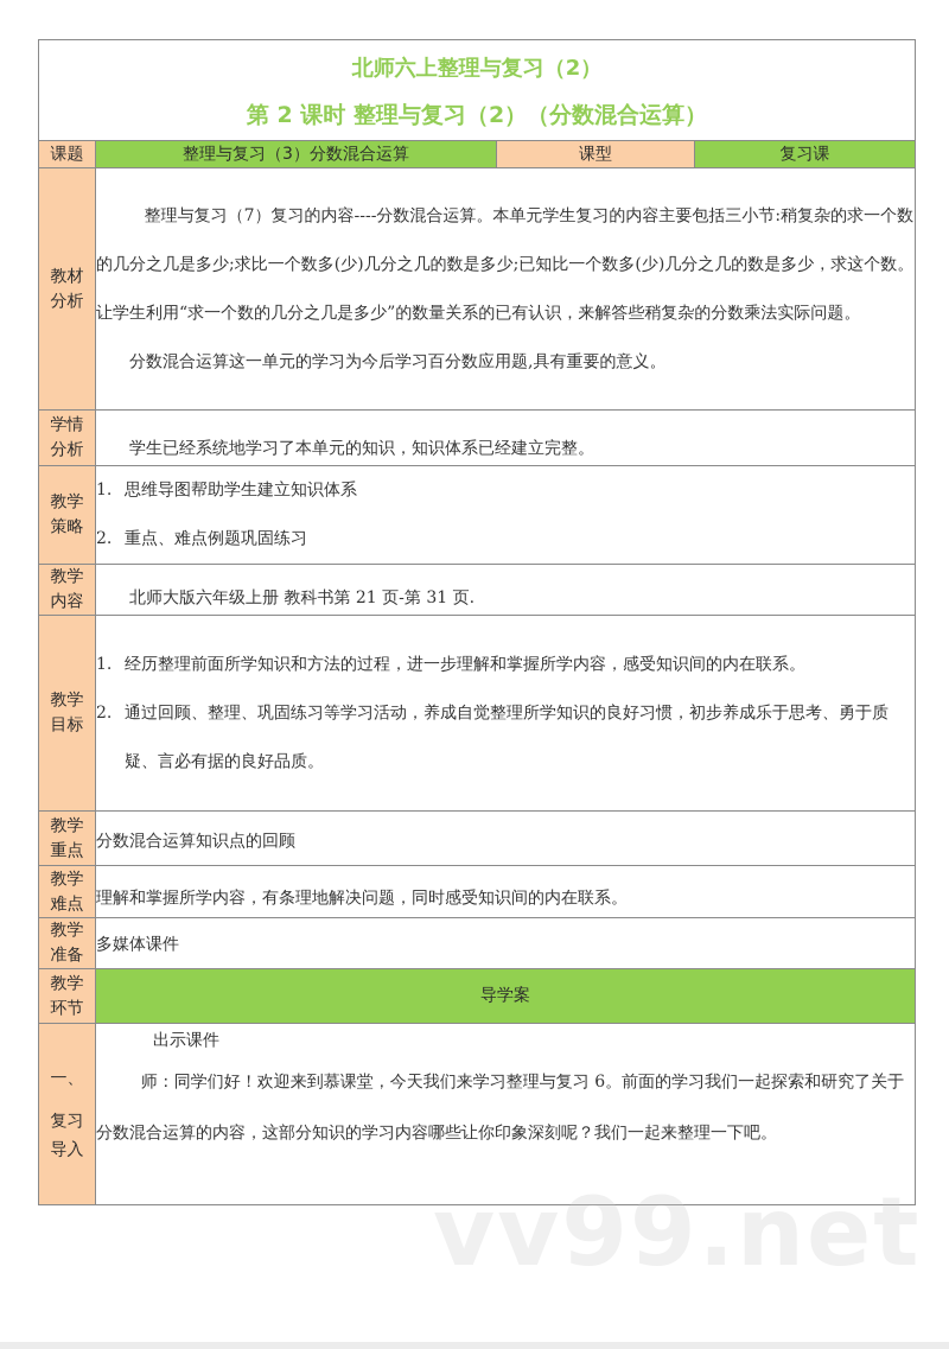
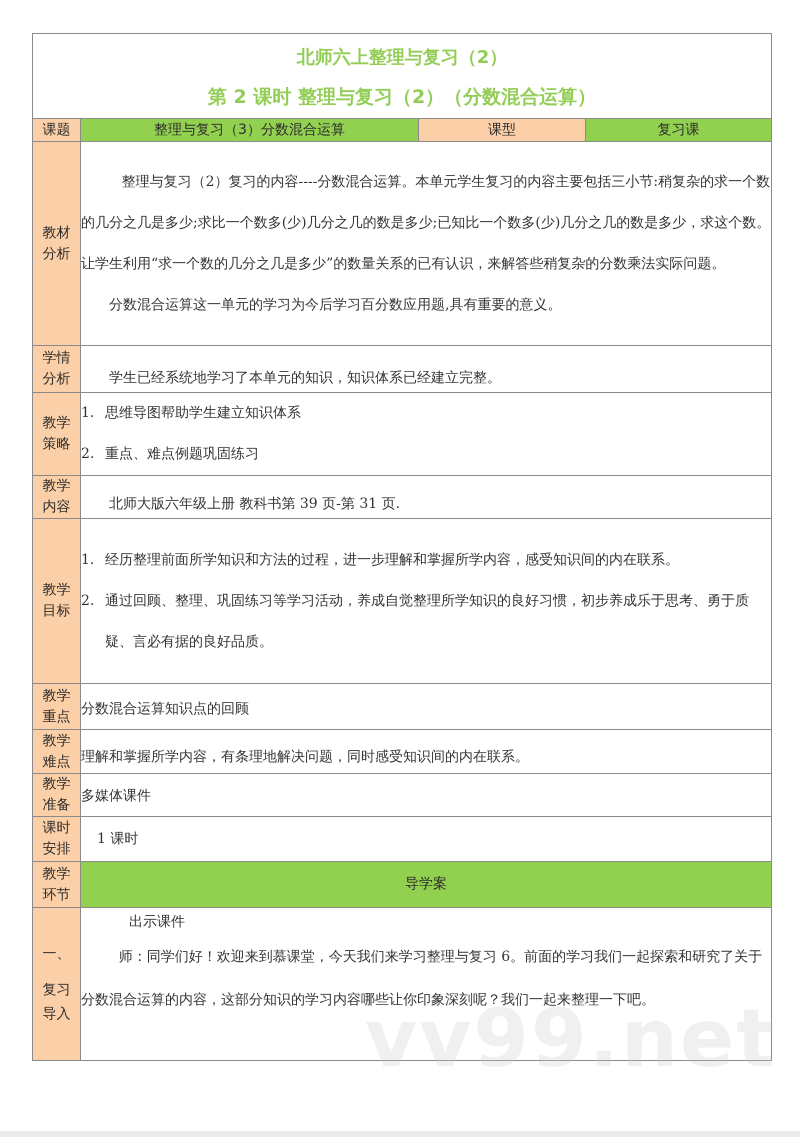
  北师六上整理与复习（2） 第 2 课时 整理与复习（2）（分数混合运算）
  课题	整理与复习（3）分数混合运算	课型	复习课
- 教材 分析	整理与复习（7）复习的内容----分数混合运算。本单元学生复习的内容主要包括三小节:稍复杂的求一个数的几分之几是多少;求比一个数多(少)几分之几的数是多少;已知比一个数多(少)几分之几的数是多少，求这个数。让学生利用“求一个数的几分之几是多少”的数量关系的已有认识，来解答些稍复杂的分数乘法实际问题。 分数混合运算这一单元的学习为今后学习百分数应用题,具有重要的意义。
+ 教材 分析	整理与复习（2）复习的内容----分数混合运算。本单元学生复习的内容主要包括三小节:稍复杂的求一个数的几分之几是多少;求比一个数多(少)几分之几的数是多少;已知比一个数多(少)几分之几的数是多少，求这个数。让学生利用“求一个数的几分之几是多少”的数量关系的已有认识，来解答些稍复杂的分数乘法实际问题。 分数混合运算这一单元的学习为今后学习百分数应用题,具有重要的意义。
  学情 分析	学生已经系统地学习了本单元的知识，知识体系已经建立完整。
  教学 策略	1. 思维导图帮助学生建立知识体系 2. 重点、难点例题巩固练习
- 教学 内容	北师大版六年级上册 教科书第 21 页-第 31 页.
+ 教学 内容	北师大版六年级上册 教科书第 39 页-第 31 页.
  教学 目标	1. 经历整理前面所学知识和方法的过程，进一步理解和掌握所学内容，感受知识间的内在联系。 2. 通过回顾、整理、巩固练习等学习活动，养成自觉整理所学知识的良好习惯，初步养成乐于思考、勇于质疑、言必有据的良好品质。
  教学 重点	分数混合运算知识点的回顾
  教学 难点	理解和掌握所学内容，有条理地解决问题，同时感受知识间的内在联系。
  教学 准备	多媒体课件
+ 课时 安排	1 课时
  教学 环节	导学案
  一、 复习 导入	出示课件 师：同学们好！欢迎来到慕课堂，今天我们来学习整理与复习 6。前面的学习我们一起探索和研究了关于分数混合运算的内容，这部分知识的学习内容哪些让你印象深刻呢？我们一起来整理一下吧。
  vv99.net
